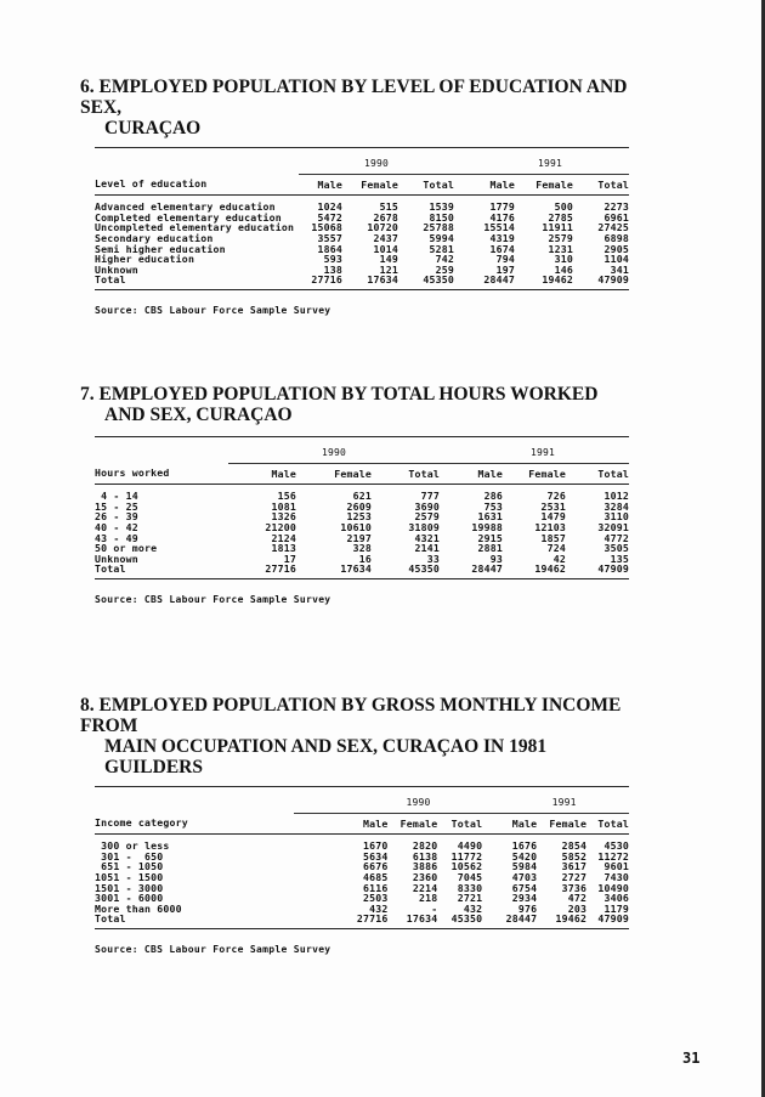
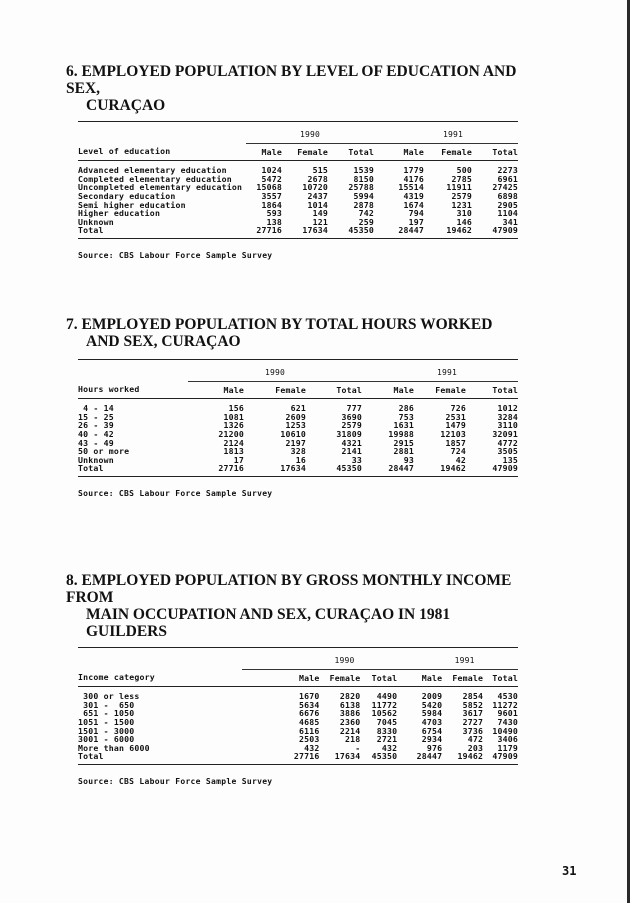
  6. EMPLOYED POPULATION BY LEVEL OF EDUCATION AND SEX,
  CURAÇAO
  	1990	1991
  Level of education	Male	Female	Total	Male	Female	Total
  Advanced elementary education	1024	515	1539	1779	500	2273
  Completed elementary education	5472	2678	8150	4176	2785	6961
  Uncompleted elementary education	15068	10720	25788	15514	11911	27425
  Secondary education	3557	2437	5994	4319	2579	6898
- Semi higher education	1864	1014	5281	1674	1231	2905
+ Semi higher education	1864	1014	2878	1674	1231	2905
  Higher education	593	149	742	794	310	1104
  Unknown	138	121	259	197	146	341
  Total	27716	17634	45350	28447	19462	47909
  Source: CBS Labour Force Sample Survey
  7. EMPLOYED POPULATION BY TOTAL HOURS WORKED
  AND SEX, CURAÇAO
  	1990	1991
  Hours worked	Male	Female	Total	Male	Female	Total
  4 - 14	156	621	777	286	726	1012
  15 - 25	1081	2609	3690	753	2531	3284
  26 - 39	1326	1253	2579	1631	1479	3110
  40 - 42	21200	10610	31809	19988	12103	32091
  43 - 49	2124	2197	4321	2915	1857	4772
  50 or more	1813	328	2141	2881	724	3505
  Unknown	17	16	33	93	42	135
  Total	27716	17634	45350	28447	19462	47909
  Source: CBS Labour Force Sample Survey
  8. EMPLOYED POPULATION BY GROSS MONTHLY INCOME FROM
  MAIN OCCUPATION AND SEX, CURAÇAO IN 1981 GUILDERS
  	1990	1991
  Income category	Male	Female	Total	Male	Female	Total
- 300 or less	1670	2820	4490	1676	2854	4530
+ 300 or less	1670	2820	4490	2009	2854	4530
  301 - 650	5634	6138	11772	5420	5852	11272
  651 - 1050	6676	3886	10562	5984	3617	9601
  1051 - 1500	4685	2360	7045	4703	2727	7430
  1501 - 3000	6116	2214	8330	6754	3736	10490
  3001 - 6000	2503	218	2721	2934	472	3406
  More than 6000	432	-	432	976	203	1179
  Total	27716	17634	45350	28447	19462	47909
  Source: CBS Labour Force Sample Survey
  31
